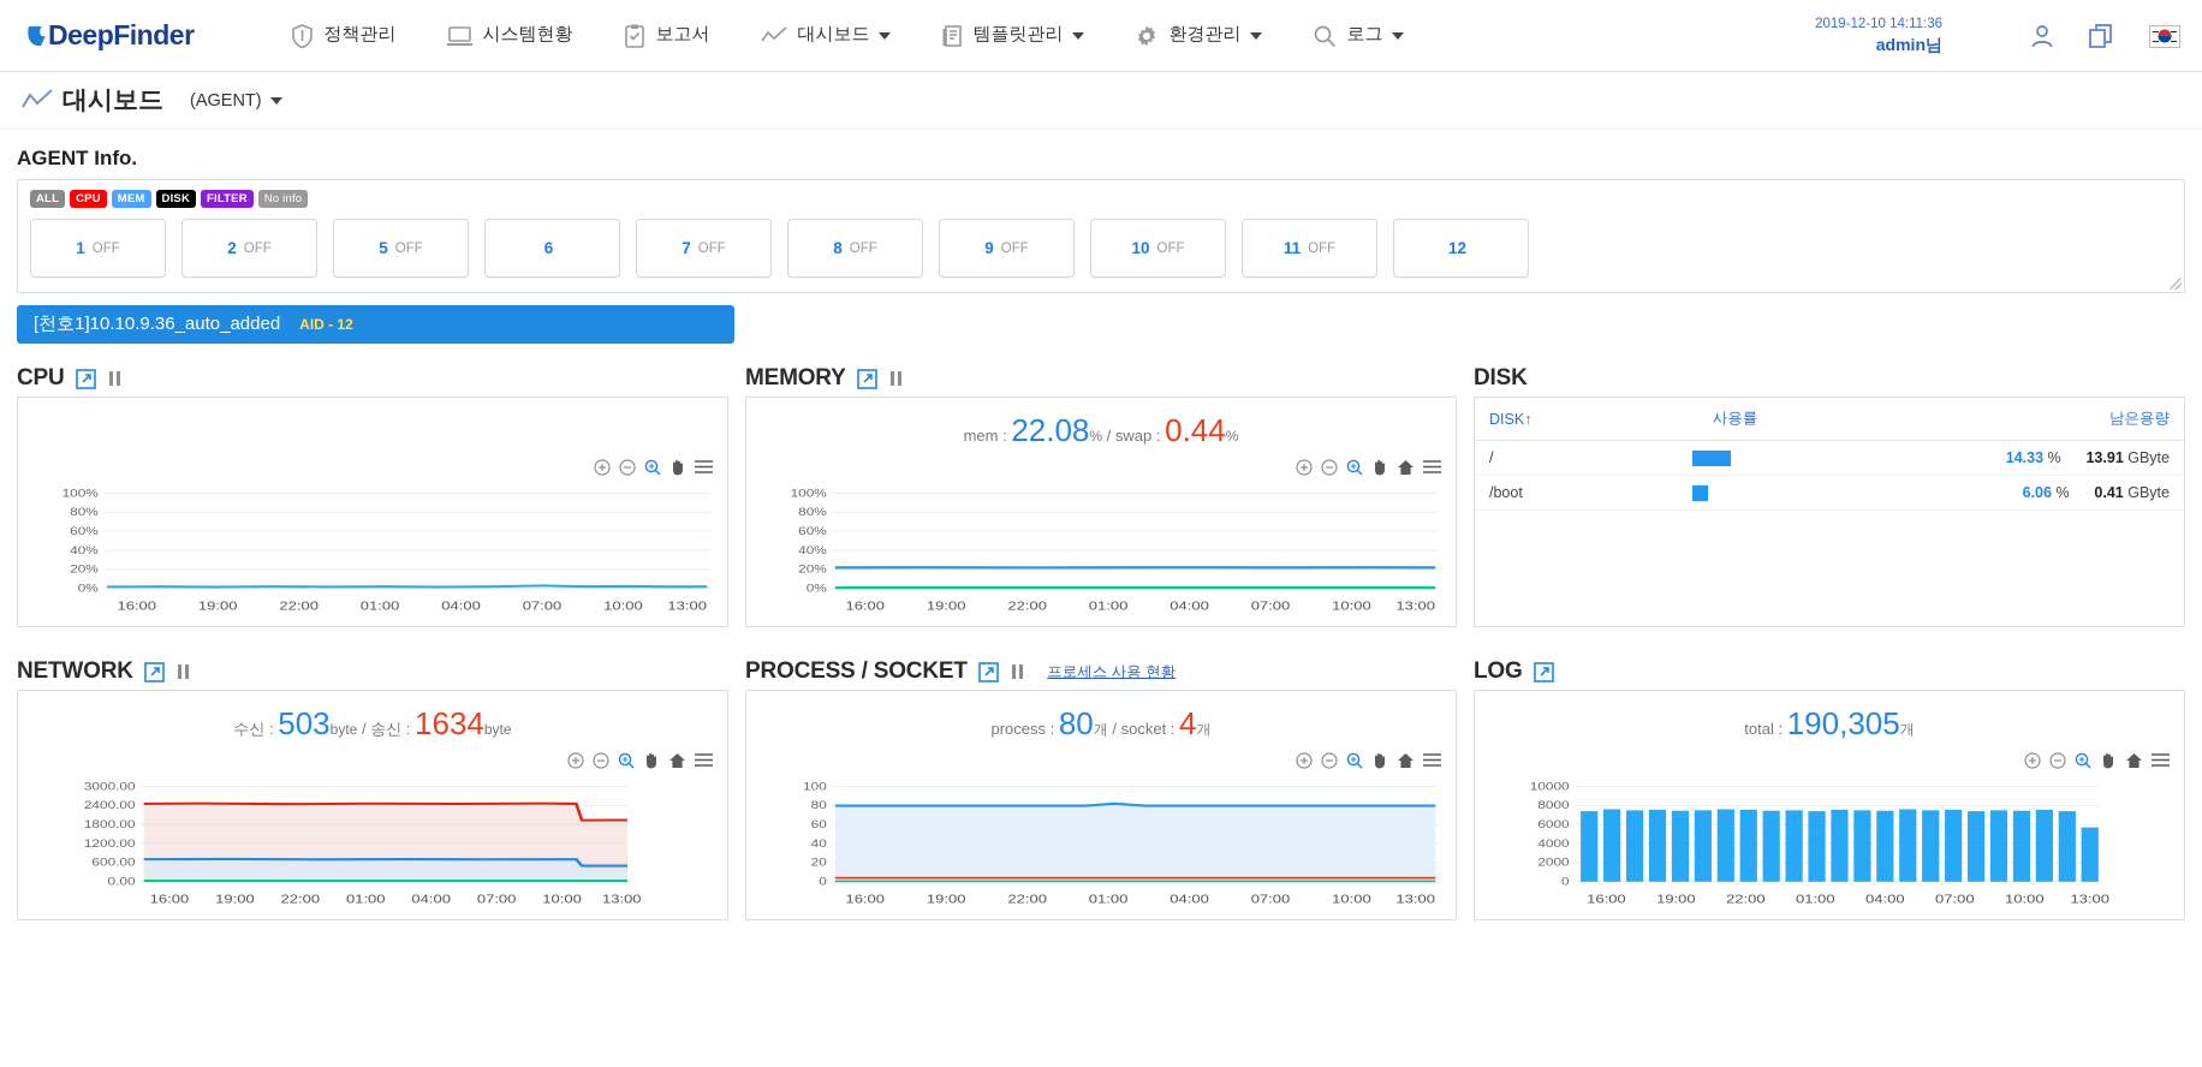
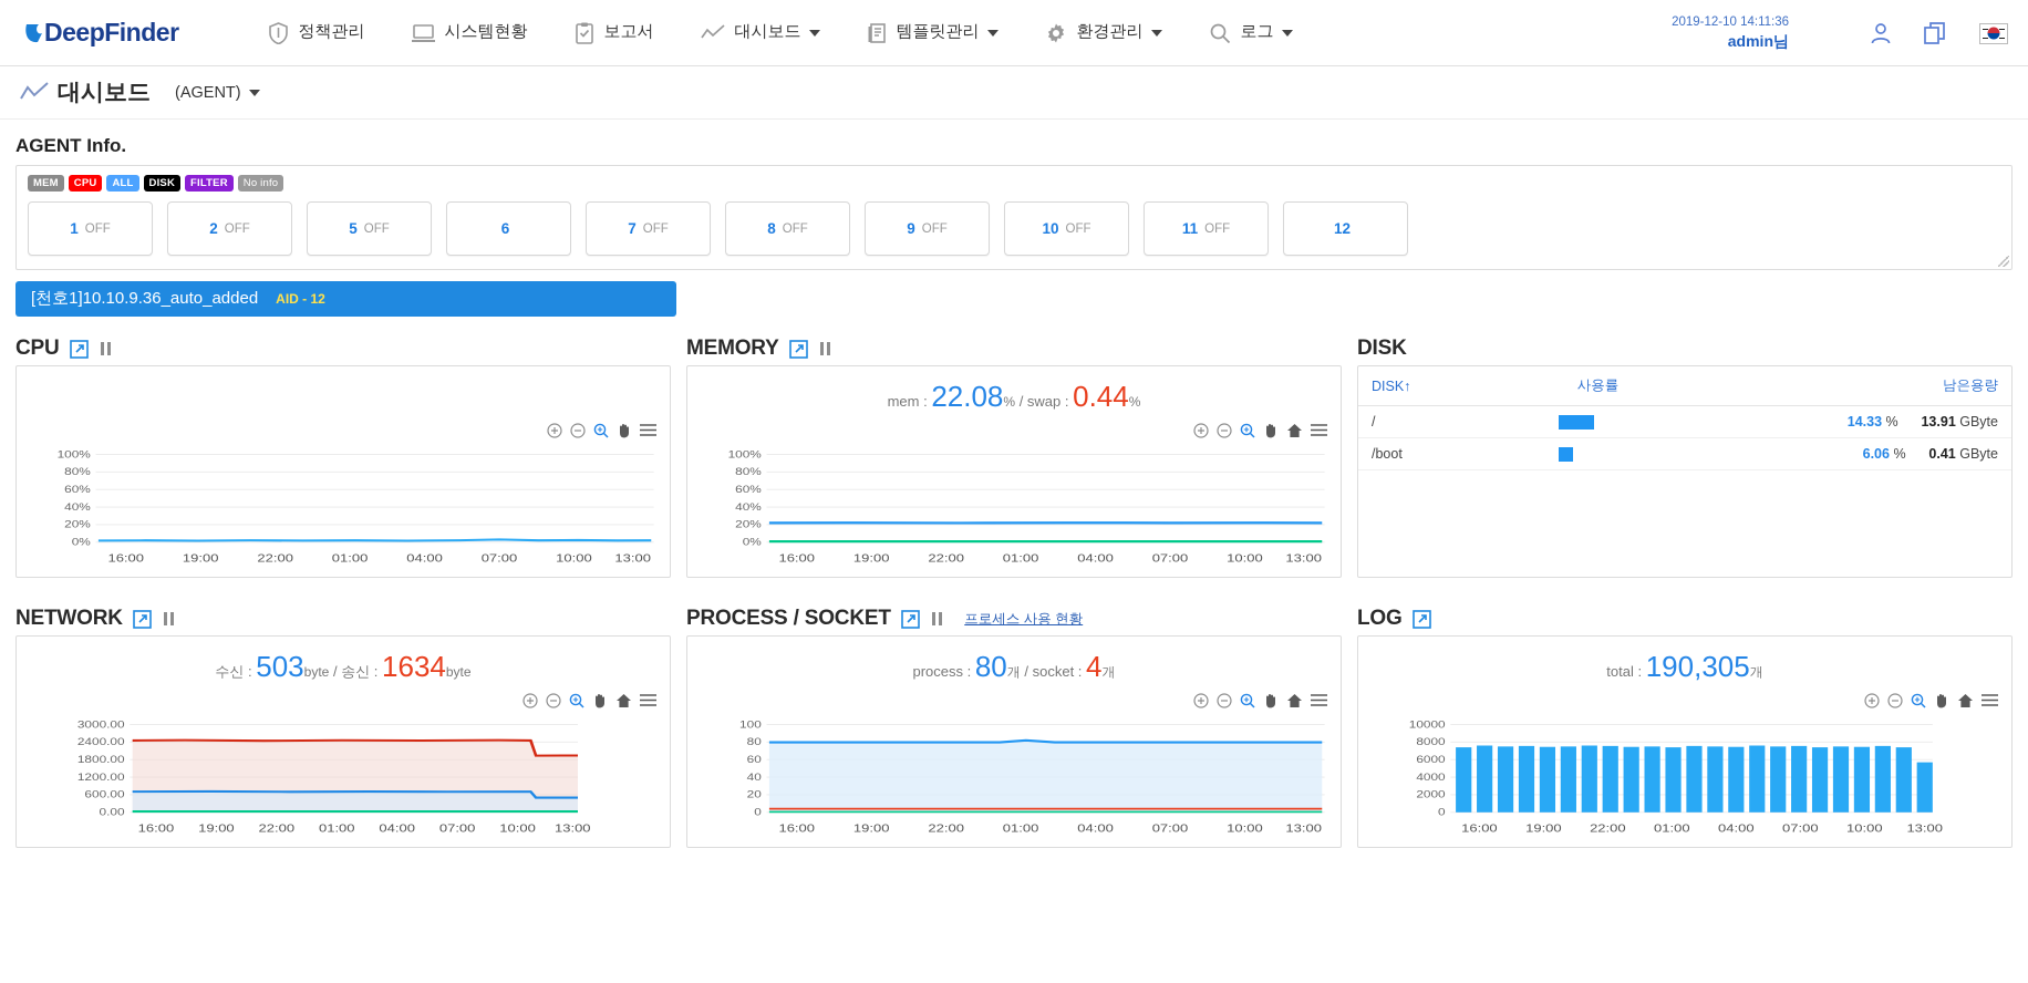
  DeepFinder
  정책관리
  시스템현황
  보고서
  대시보드
  템플릿관리
  환경관리
  로그
  2019-12-10 14:11:36
  admin님
  대시보드
  (AGENT)
  AGENT Info.
- ALL
+ MEM
  CPU
- MEM
+ ALL
  DISK
  FILTER
  No info
  1
  OFF
  2
  OFF
  5
  OFF
  6
  7
  OFF
  8
  OFF
  9
  OFF
  10
  OFF
  11
  OFF
  12
  [천호1]10.10.9.36_auto_added
  AID - 12
  CPU
  100%
  80%
  60%
  40%
  20%
  0%
  16:00
  19:00
  22:00
  01:00
  04:00
  07:00
  10:00
  13:00
  MEMORY
  mem : 22.08% / swap : 0.44%
  100%
  80%
  60%
  40%
  20%
  0%
  16:00
  19:00
  22:00
  01:00
  04:00
  07:00
  10:00
  13:00
  DISK
  DISK↑	사용률	남은용량
  /		14.33 % 13.91 GByte
  /boot		6.06 % 0.41 GByte
  NETWORK
  수신 : 503byte / 송신 : 1634byte
  3000.00
  2400.00
  1800.00
  1200.00
  600.00
  0.00
  16:00
  19:00
  22:00
  01:00
  04:00
  07:00
  10:00
  13:00
  PROCESS / SOCKET
  프로세스 사용 현황
  process : 80개 / socket : 4개
  100
  80
  60
  40
  20
  0
  16:00
  19:00
  22:00
  01:00
  04:00
  07:00
  10:00
  13:00
  LOG
  total : 190,305개
  10000
  8000
  6000
  4000
  2000
  0
  16:00
  19:00
  22:00
  01:00
  04:00
  07:00
  10:00
  13:00
